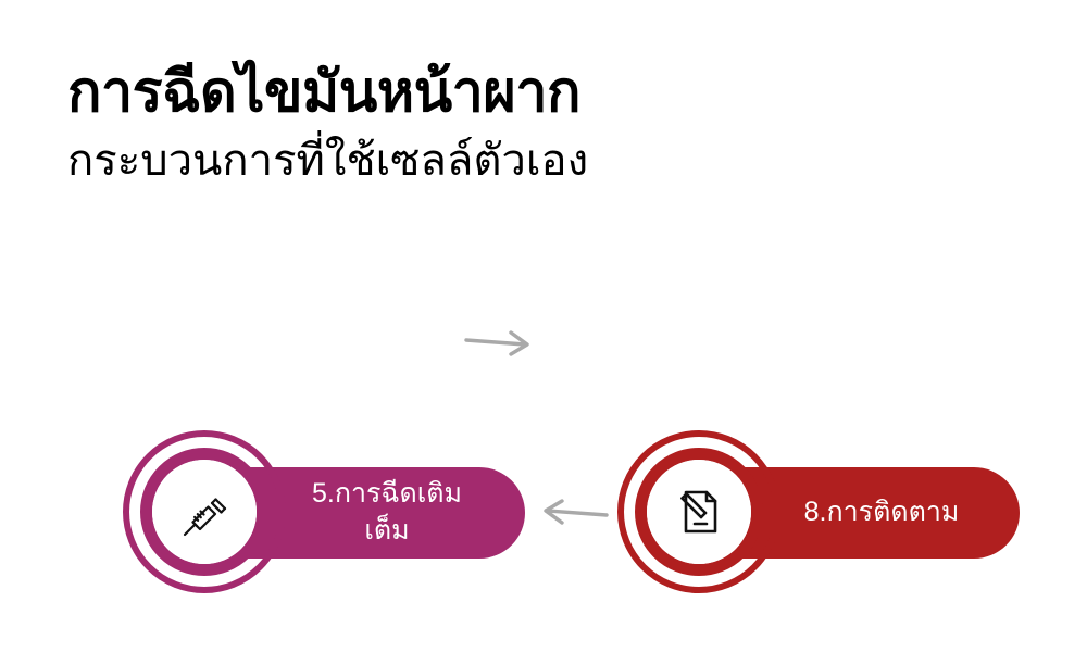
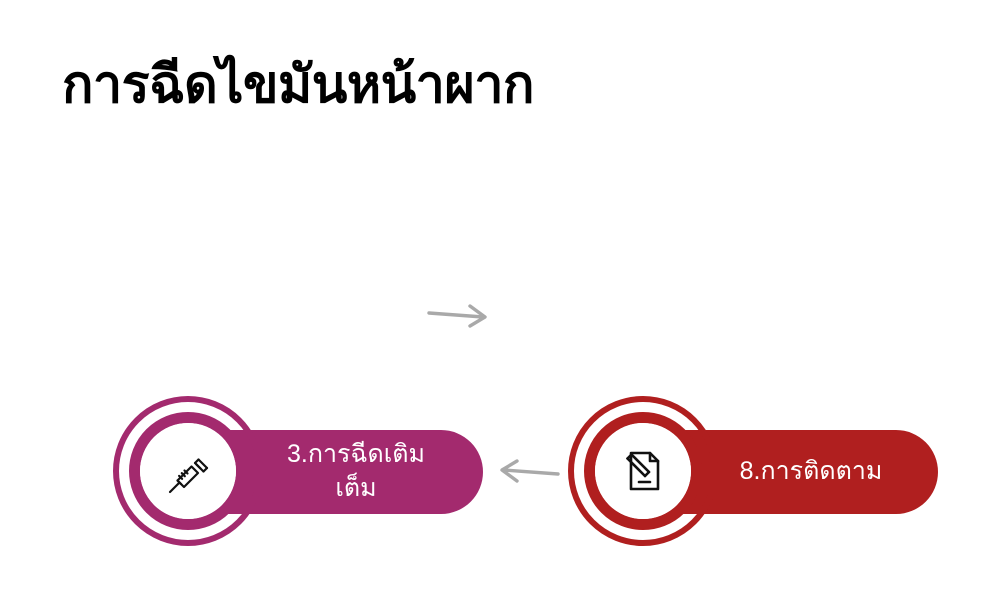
  การฉีดไขมันหน้าผาก
- กระบวนการที่ใช้เซลล์ตัวเอง
- 5.การฉีดเติมเต็ม
+ 3.การฉีดเติมเต็ม
  8.การติดตาม
